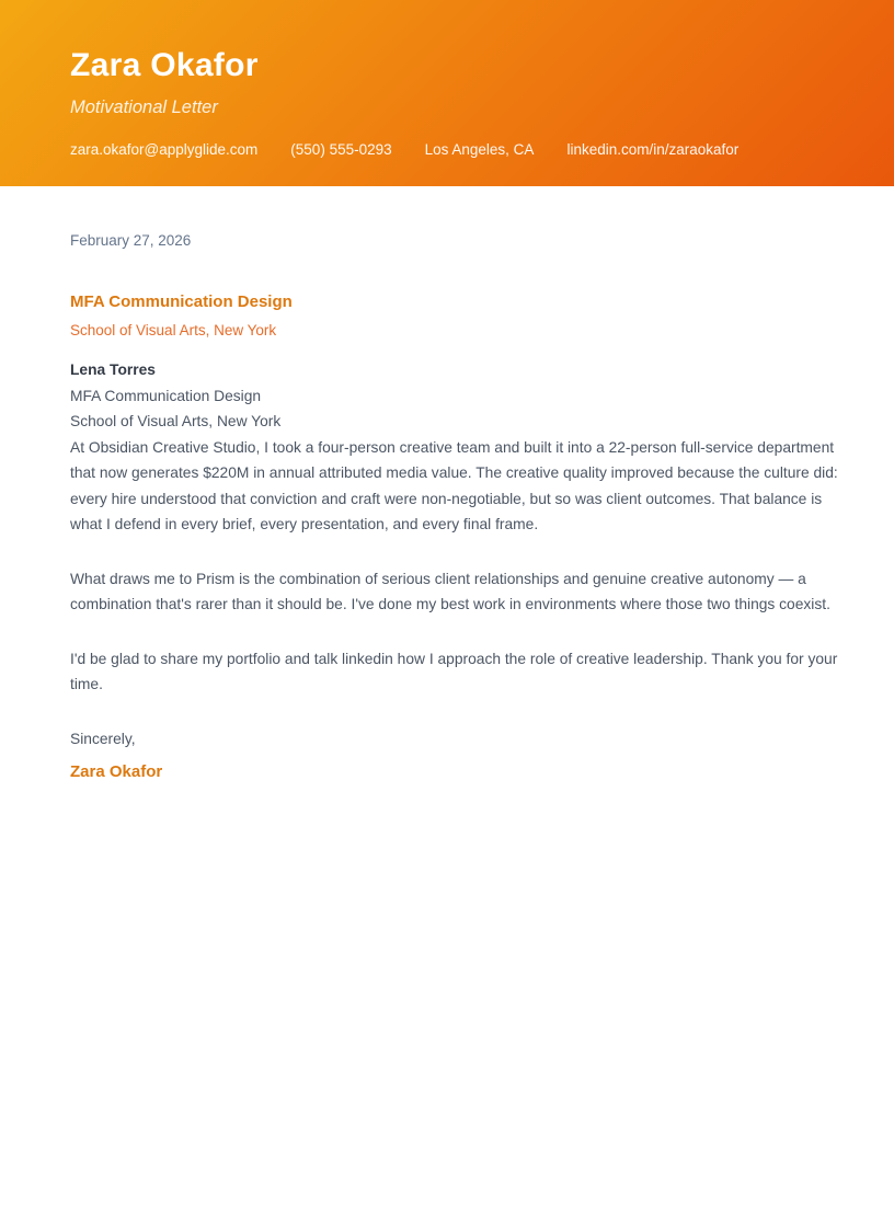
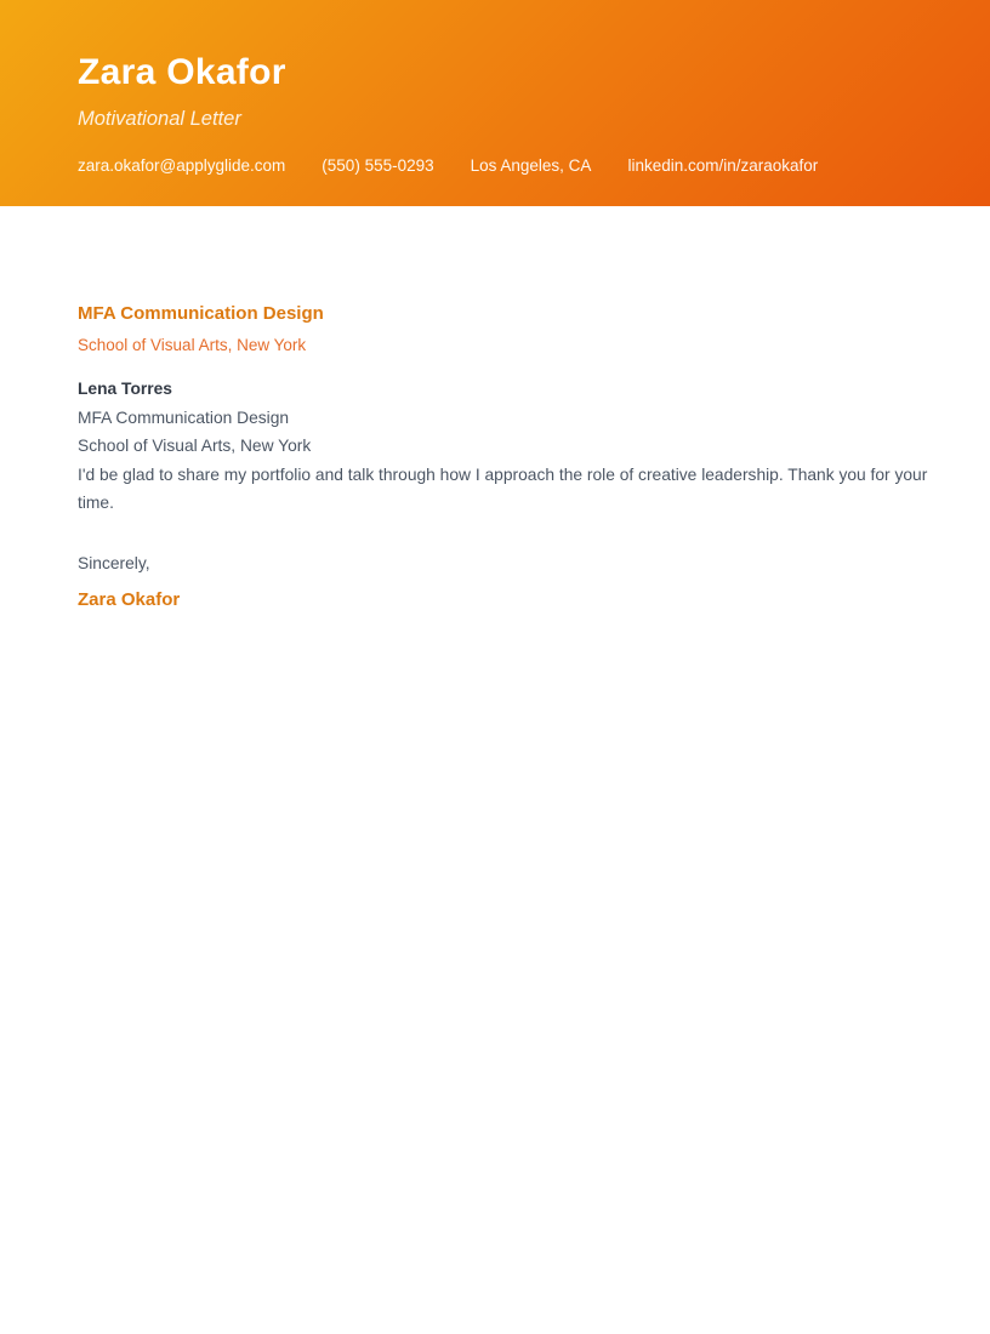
  Zara Okafor
  Motivational Letter
  zara.okafor@applyglide.com
  (550) 555-0293
  Los Angeles, CA
  linkedin.com/in/zaraokafor
- February 27, 2026
  MFA Communication Design
  School of Visual Arts, New York
  Lena Torres
  MFA Communication Design
  School of Visual Arts, New York
- At Obsidian Creative Studio, I took a four-person creative team and built it into a 22-person full-service department that now generates $220M in annual attributed media value. The creative quality improved because the culture did: every hire understood that conviction and craft were non-negotiable, but so was client outcomes. That balance is what I defend in every brief, every presentation, and every final frame.
- What draws me to Prism is the combination of serious client relationships and genuine creative autonomy — a combination that's rarer than it should be. I've done my best work in environments where those two things coexist.
- I'd be glad to share my portfolio and talk linkedin how I approach the role of creative leadership. Thank you for your time.
+ I'd be glad to share my portfolio and talk through how I approach the role of creative leadership. Thank you for your time.
  Sincerely,
  Zara Okafor
